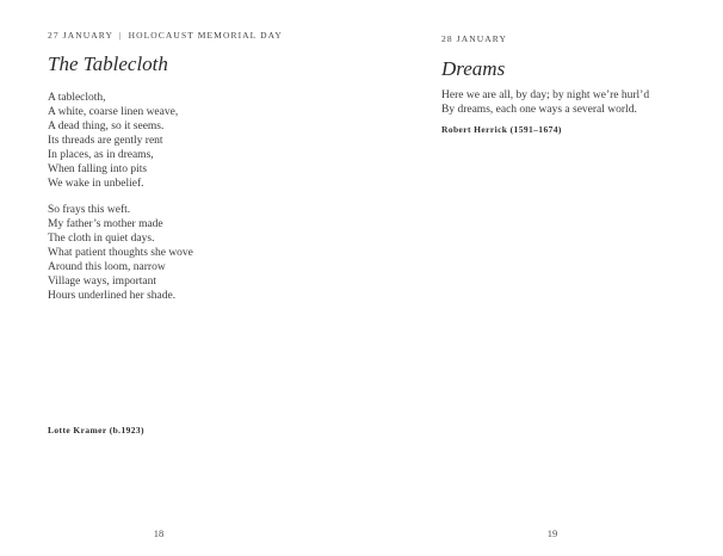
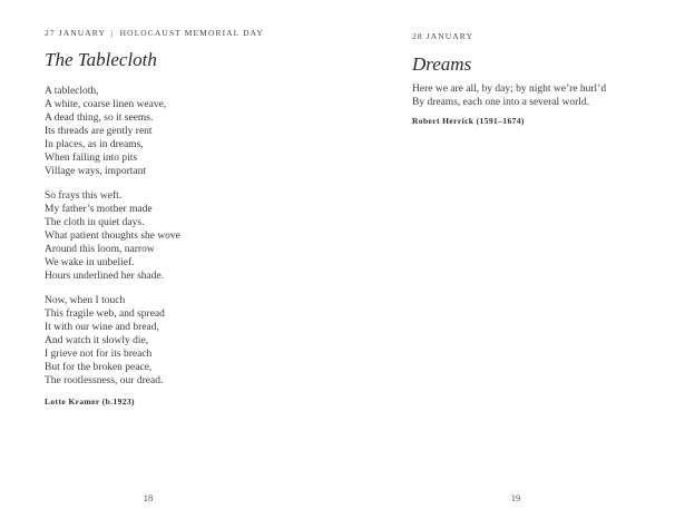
  27 JANUARY | HOLOCAUST MEMORIAL DAY
  The Tablecloth
  A tablecloth,
  A white, coarse linen weave,
  A dead thing, so it seems.
  Its threads are gently rent
  In places, as in dreams,
  When falling into pits
- We wake in unbelief.
+ Village ways, important
  So frays this weft.
  My father’s mother made
  The cloth in quiet days.
  What patient thoughts she wove
  Around this loom, narrow
- Village ways, important
+ We wake in unbelief.
  Hours underlined her shade.
+ Now, when I touch
+ This fragile web, and spread
+ It with our wine and bread,
+ And watch it slowly die,
+ I grieve not for its breach
+ But for the broken peace,
+ The rootlessness, our dread.
  Lotte Kramer (b.1923)
  18
  28 JANUARY
  Dreams
  Here we are all, by day; by night we’re hurl’d
- By dreams, each one ways a several world.
+ By dreams, each one into a several world.
  Robert Herrick (1591–1674)
  19
